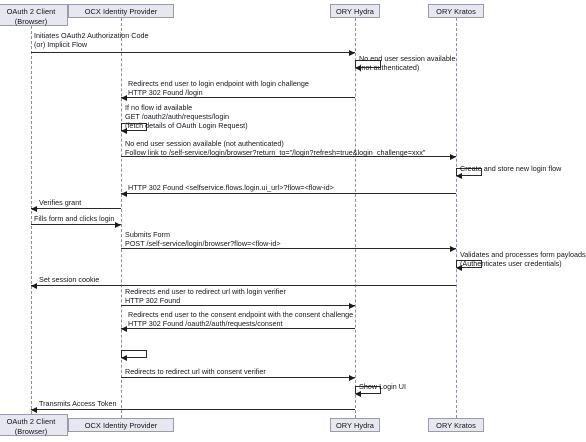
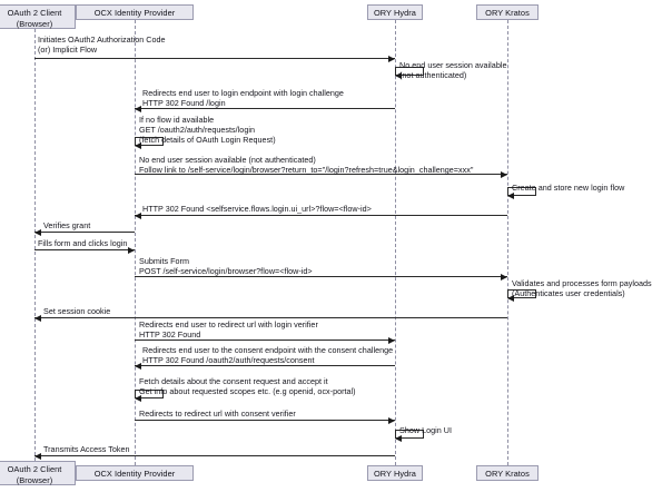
  OAuth 2 Client
  (Browser)
  OAuth 2 Client
  (Browser)
  OCX Identity Provider
  OCX Identity Provider
  ORY Hydra
  ORY Hydra
  ORY Kratos
  ORY Kratos
  Initiates OAuth2 Authorization Code
  (or) Implicit Flow
  No end user session available
  (not authenticated)
  Redirects end user to login endpoint with login challenge
  HTTP 302 Found /login
  If no flow id available
  GET /oauth2/auth/requests/login
  (fetch details of OAuth Login Request)
  No end user session available (not authenticated)
  Follow link to /self-service/login/browser?return_to="/login?refresh=true&login_challenge=xxx"
  Create and store new login flow
  HTTP 302 Found <selfservice.flows.login.ui_url>?flow=<flow-id>
  Verifies grant
  Fills form and clicks login
  Submits Form
  POST /self-service/login/browser?flow=<flow-id>
  Validates and processes form payloads
  (Authenticates user credentials)
  Set session cookie
  Redirects end user to redirect url with login verifier
  HTTP 302 Found
  Redirects end user to the consent endpoint with the consent challenge
  HTTP 302 Found /oauth2/auth/requests/consent
+ Fetch details about the consent request and accept it
+ Get info about requested scopes etc. (e.g openid, ocx-portal)
  Redirects to redirect url with consent verifier
  Show Login UI
  Transmits Access Token
